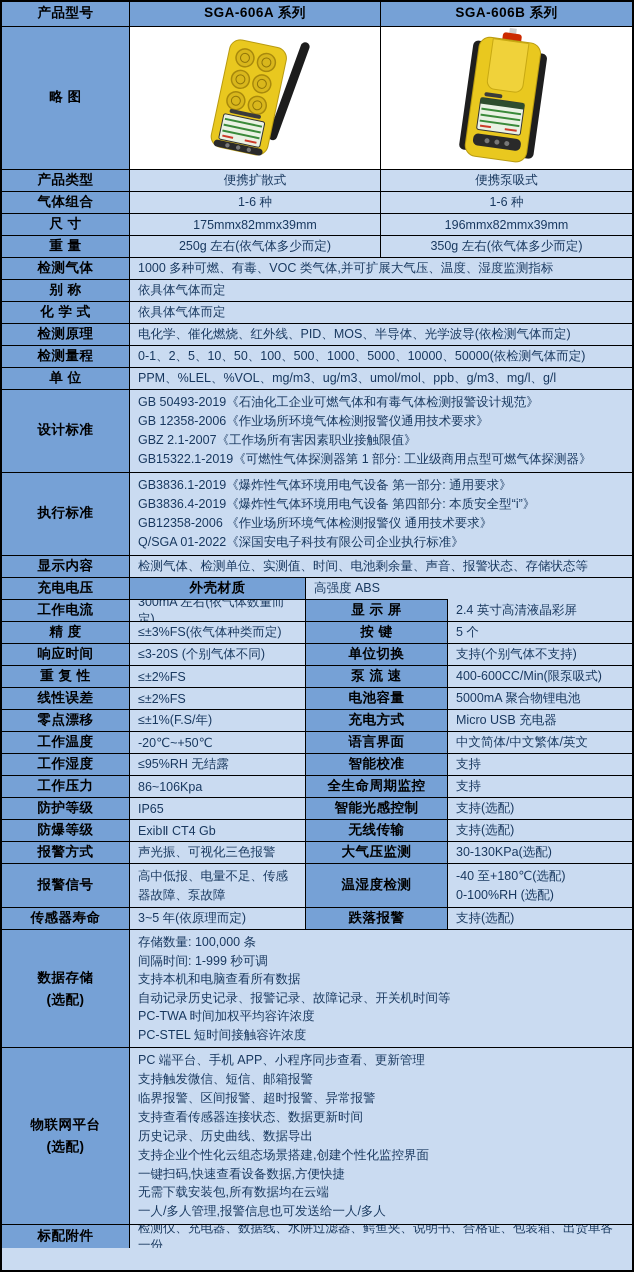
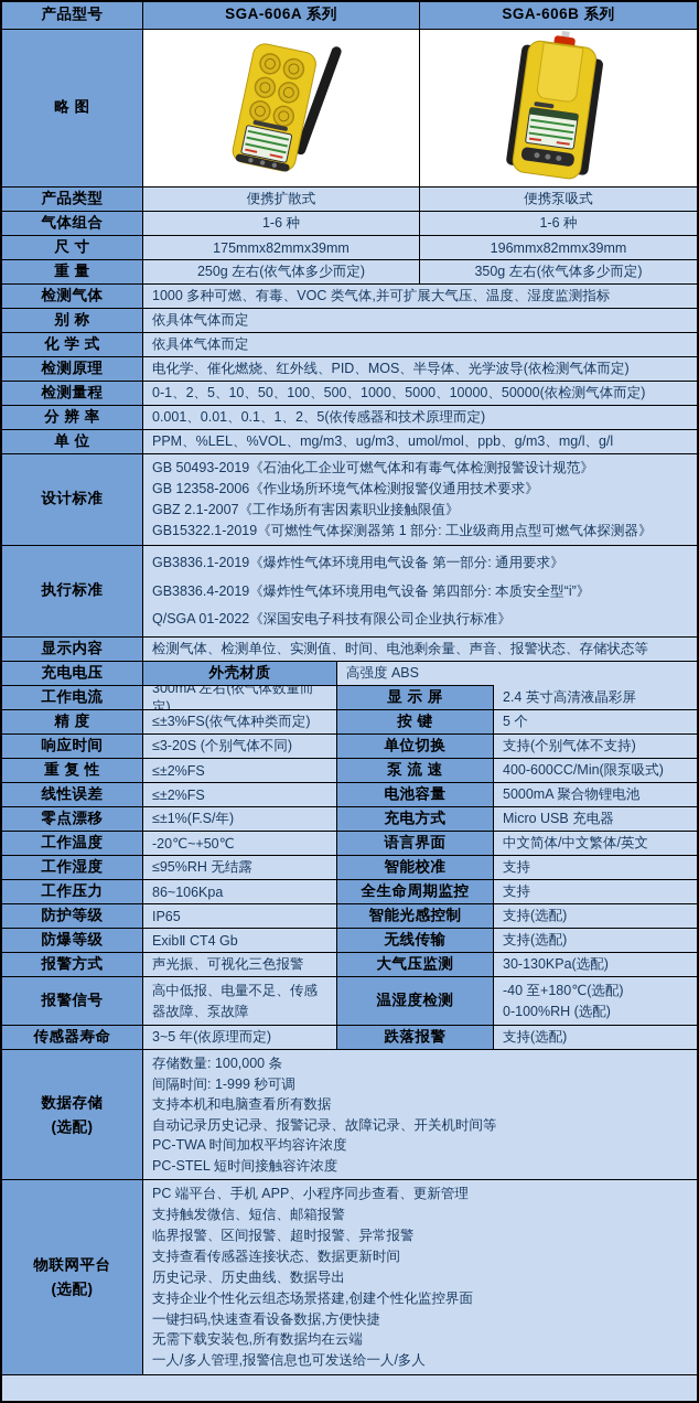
  产品型号
  SGA-606A 系列
  SGA-606B 系列
  略 图
  产品类型
  便携扩散式
  便携泵吸式
  气体组合
  1-6 种
  1-6 种
  尺 寸
  175mmx82mmx39mm
  196mmx82mmx39mm
  重 量
  250g 左右(依气体多少而定)
  350g 左右(依气体多少而定)
  检测气体
  1000 多种可燃、有毒、VOC 类气体,并可扩展大气压、温度、湿度监测指标
  别 称
  依具体气体而定
  化 学 式
  依具体气体而定
  检测原理
  电化学、催化燃烧、红外线、PID、MOS、半导体、光学波导(依检测气体而定)
  检测量程
  0-1、2、5、10、50、100、500、1000、5000、10000、50000(依检测气体而定)
+ 分 辨 率
+ 0.001、0.01、0.1、1、2、5(依传感器和技术原理而定)
  单 位
  PPM、%LEL、%VOL、mg/m3、ug/m3、umol/mol、ppb、g/m3、mg/l、g/l
  设计标准
  GB 50493-2019《石油化工企业可燃气体和有毒气体检测报警设计规范》
  GB 12358-2006《作业场所环境气体检测报警仪通用技术要求》
  GBZ 2.1-2007《工作场所有害因素职业接触限值》
  GB15322.1-2019《可燃性气体探测器第 1 部分: 工业级商用点型可燃气体探测器》
  执行标准
  GB3836.1-2019《爆炸性气体环境用电气设备 第一部分: 通用要求》
  GB3836.4-2019《爆炸性气体环境用电气设备 第四部分: 本质安全型“i”》
- GB12358-2006 《作业场所环境气体检测报警仪 通用技术要求》
  Q/SGA 01-2022《深国安电子科技有限公司企业执行标准》
  显示内容
  检测气体、检测单位、实测值、时间、电池剩余量、声音、报警状态、存储状态等
  充电电压
  外壳材质
  高强度 ABS
  工作电流
  300mA 左右(依气体数量而定)
  显 示 屏
  2.4 英寸高清液晶彩屏
  精 度
  ≤±3%FS(依气体种类而定)
  按 键
  5 个
  响应时间
  ≤3-20S (个别气体不同)
  单位切换
  支持(个别气体不支持)
  重 复 性
  ≤±2%FS
  泵 流 速
  400-600CC/Min(限泵吸式)
  线性误差
  ≤±2%FS
  电池容量
  5000mA 聚合物锂电池
  零点漂移
  ≤±1%(F.S/年)
  充电方式
  Micro USB 充电器
  工作温度
  -20℃~+50℃
  语言界面
  中文简体/中文繁体/英文
  工作湿度
  ≤95%RH 无结露
  智能校准
  支持
  工作压力
  86~106Kpa
  全生命周期监控
  支持
  防护等级
  IP65
  智能光感控制
  支持(选配)
  防爆等级
  ExibⅡ CT4 Gb
  无线传输
  支持(选配)
  报警方式
  声光振、可视化三色报警
  大气压监测
  30-130KPa(选配)
  报警信号
  高中低报、电量不足、传感器故障、泵故障
  温湿度检测
  -40 至+180℃(选配)
  0-100%RH (选配)
  传感器寿命
  3~5 年(依原理而定)
  跌落报警
  支持(选配)
  数据存储
  (选配)
  存储数量: 100,000 条
  间隔时间: 1-999 秒可调
  支持本机和电脑查看所有数据
  自动记录历史记录、报警记录、故障记录、开关机时间等
  PC-TWA 时间加权平均容许浓度
  PC-STEL 短时间接触容许浓度
  物联网平台
  (选配)
  PC 端平台、手机 APP、小程序同步查看、更新管理
  支持触发微信、短信、邮箱报警
  临界报警、区间报警、超时报警、异常报警
  支持查看传感器连接状态、数据更新时间
  历史记录、历史曲线、数据导出
  支持企业个性化云组态场景搭建,创建个性化监控界面
  一键扫码,快速查看设备数据,方便快捷
  无需下载安装包,所有数据均在云端
  一人/多人管理,报警信息也可发送给一人/多人
- 标配附件
- 检测仪、充电器、数据线、水阱过滤器、鳄鱼夹、说明书、合格证、包装箱、出货单各一份
